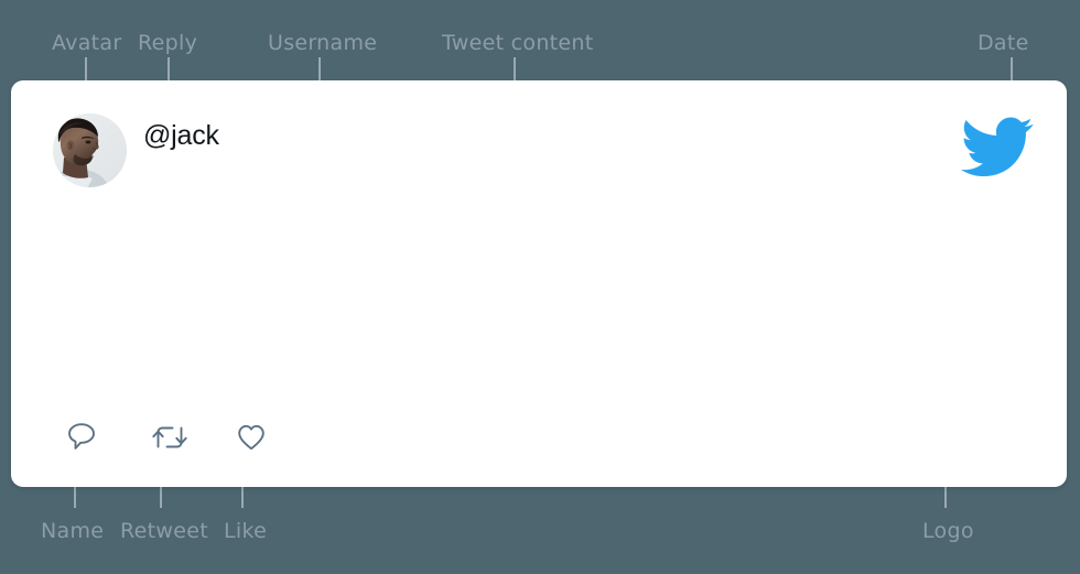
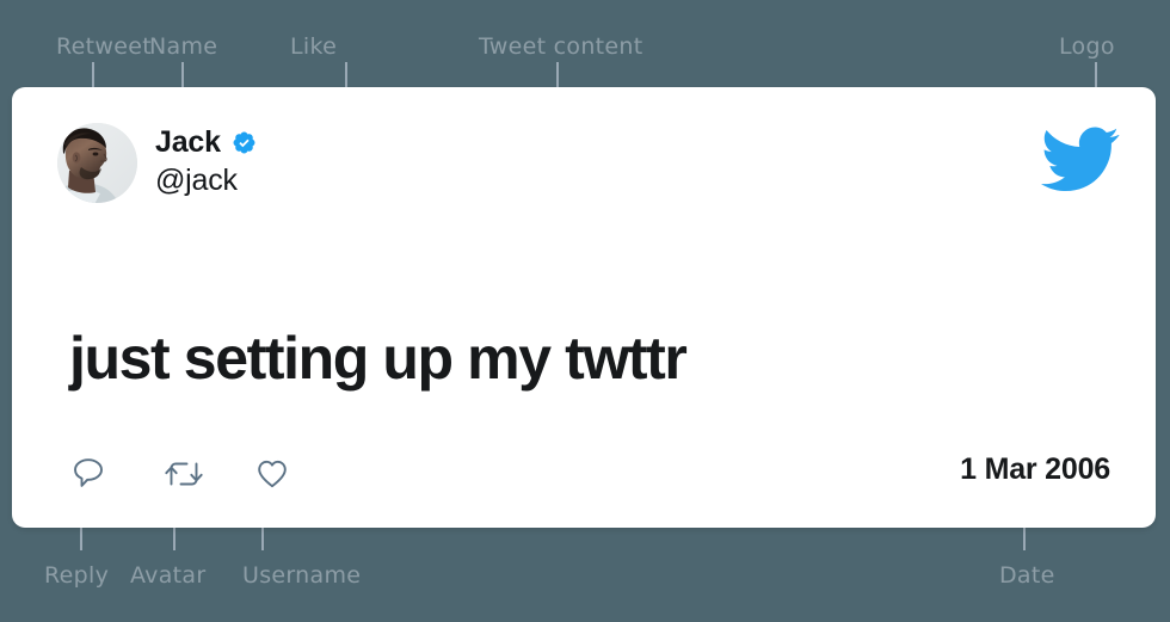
- Avatar
+ Retweet
- Reply
+ Name
- Username
+ Like
  Tweet content
- Date
+ Logo
- Name
+ Reply
- Retweet
+ Avatar
- Like
+ Username
- Logo
+ Date
+ Jack
  @jack
+ just setting up my twttr
+ 1 Mar 2006
